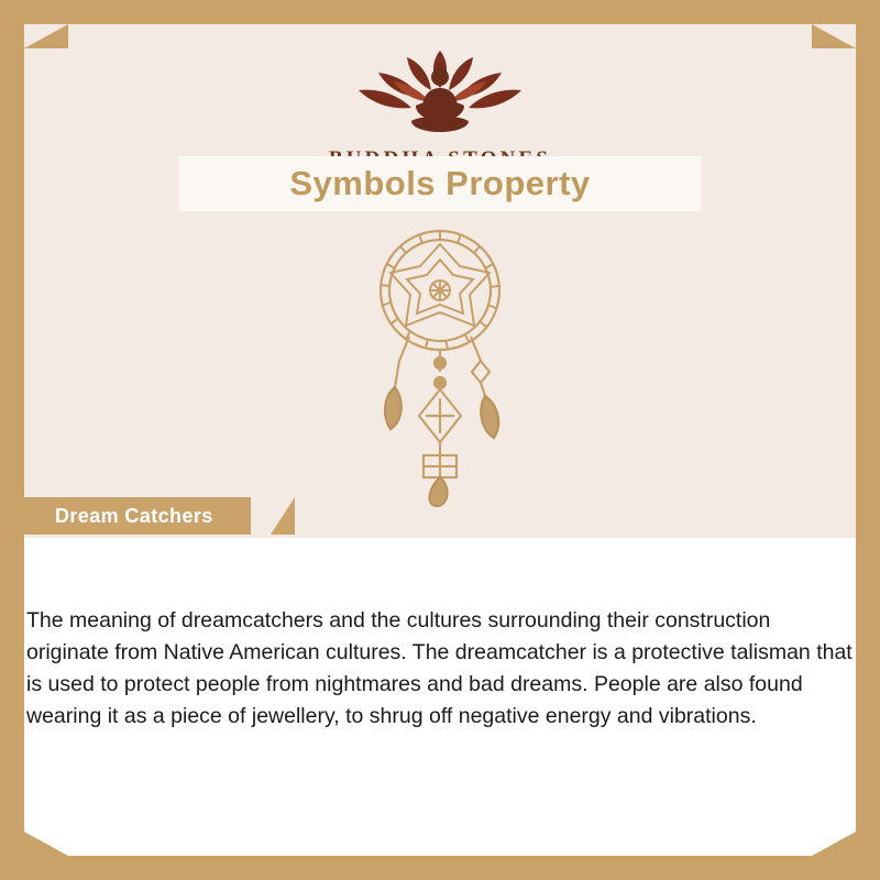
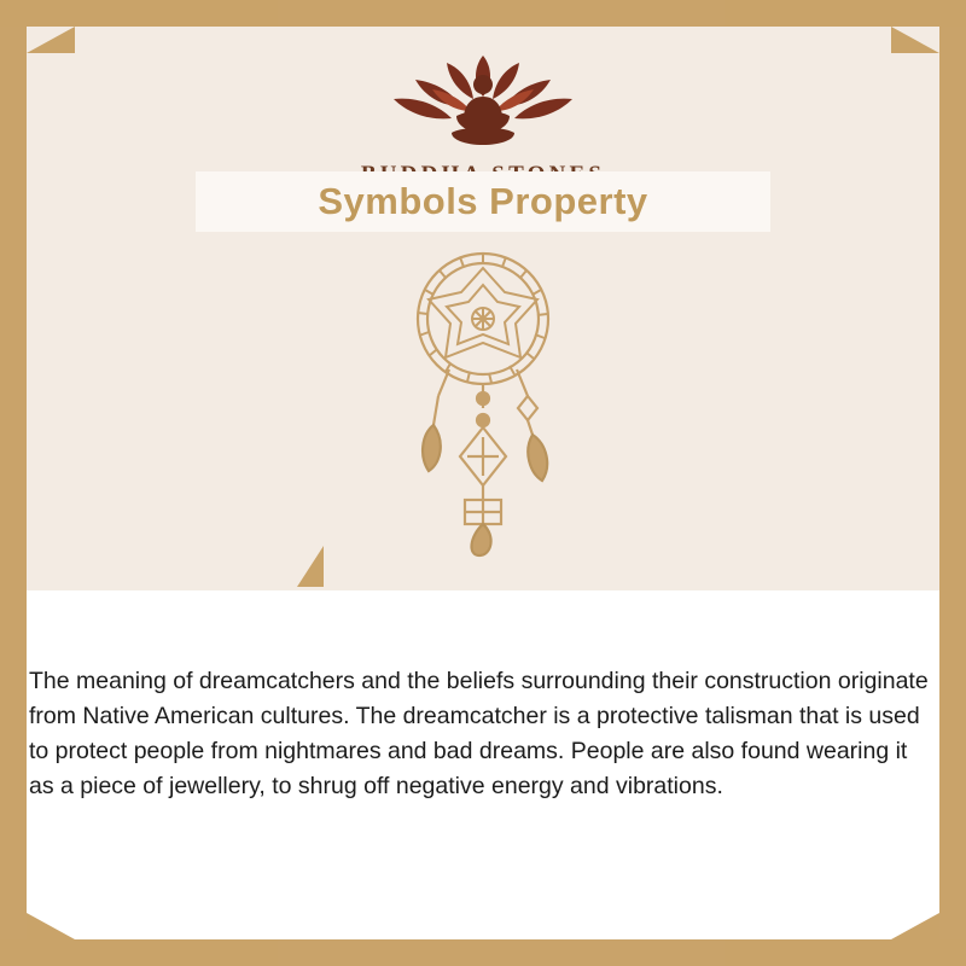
  Symbols Property
- Dream Catchers
- The meaning of dreamcatchers and the cultures surrounding their construction originate from Native American cultures. The dreamcatcher is a protective talisman that is used to protect people from nightmares and bad dreams. People are also found wearing it as a piece of jewellery, to shrug off negative energy and vibrations.
+ The meaning of dreamcatchers and the beliefs surrounding their construction originate from Native American cultures. The dreamcatcher is a protective talisman that is used to protect people from nightmares and bad dreams. People are also found wearing it as a piece of jewellery, to shrug off negative energy and vibrations.
